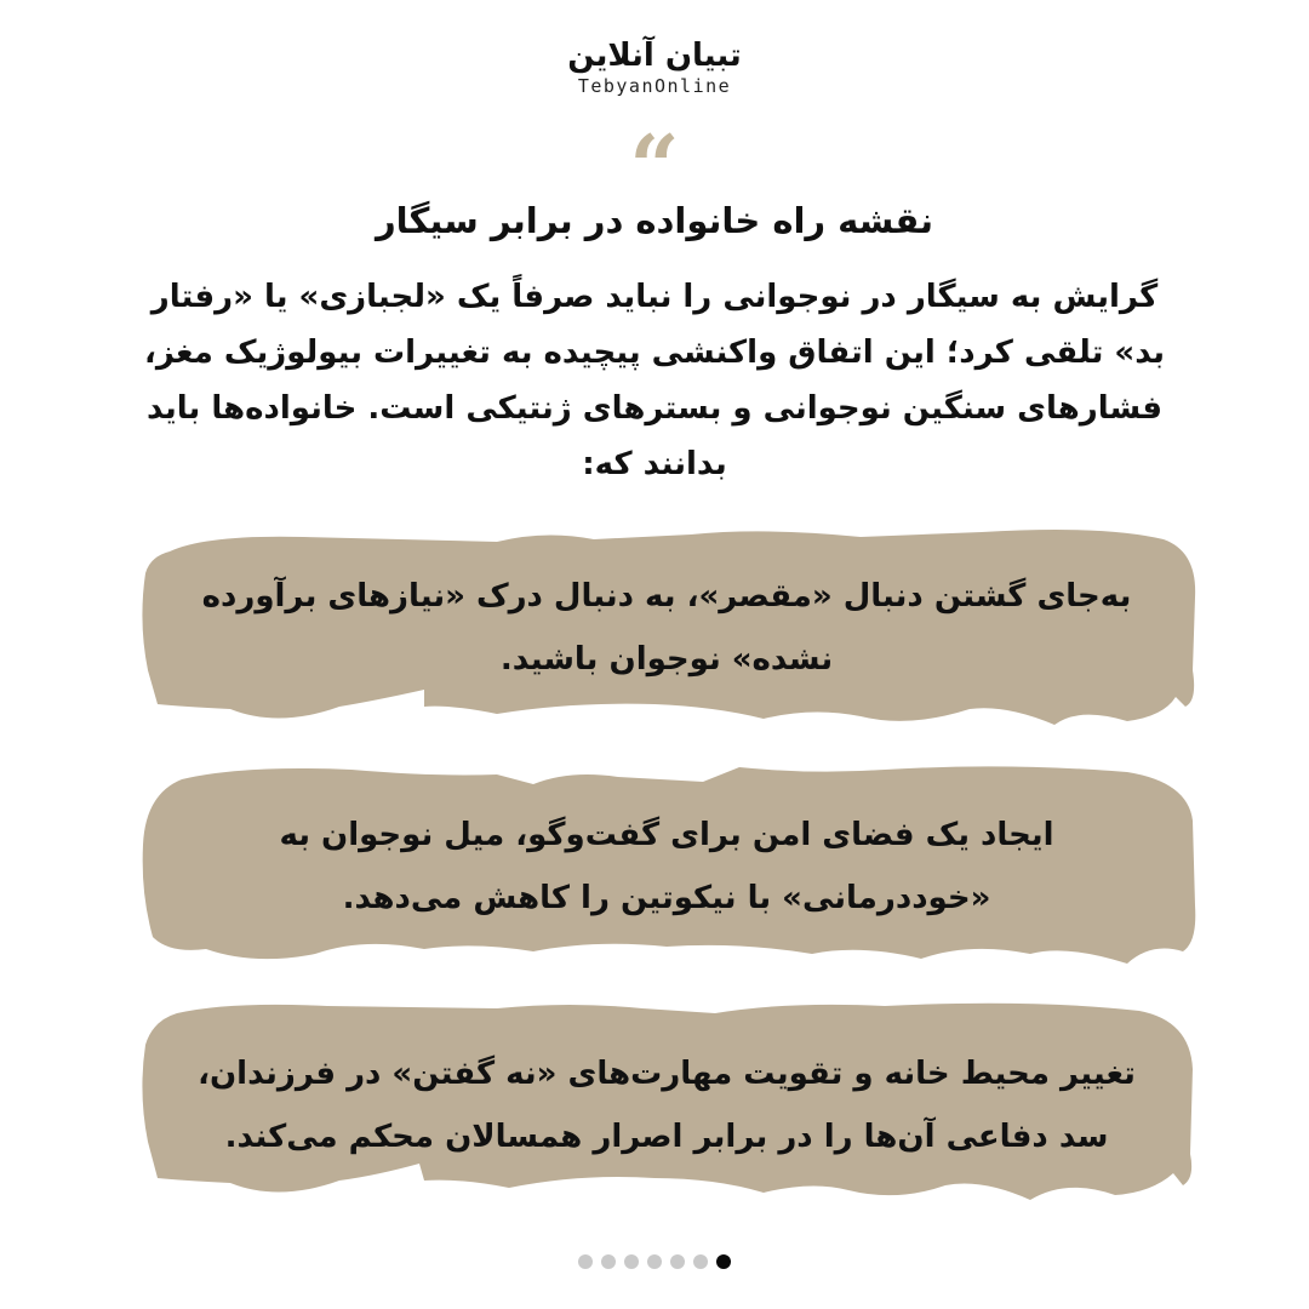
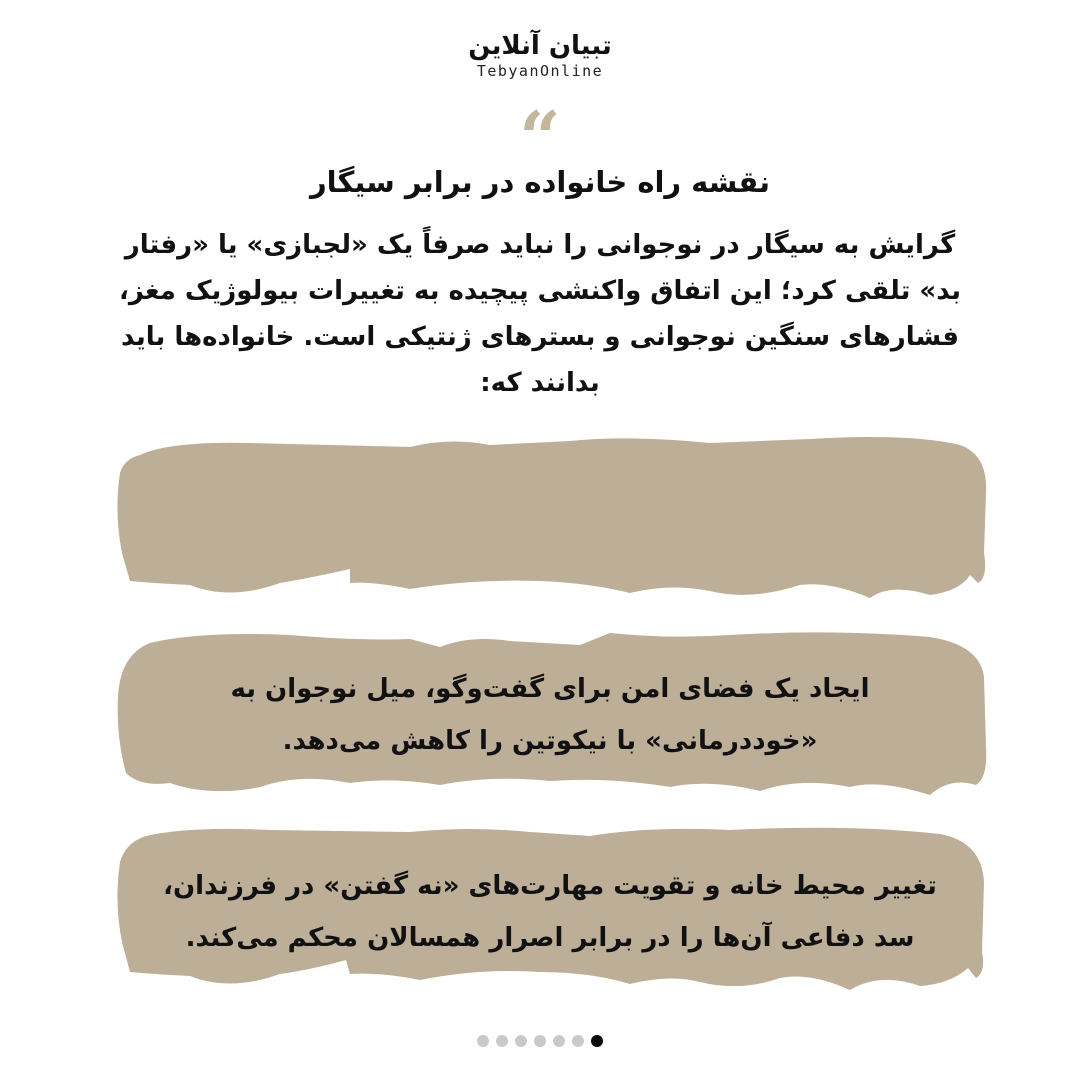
  تبیان آنلاین
  TebyanOnline
  “
  نقشه راه خانواده در برابر سیگار
  گرایش به سیگار در نوجوانی را نباید صرفاً یک «لجبازی» یا «رفتار بد» تلقی کرد؛ این اتفاق واکنشی پیچیده به تغییرات بیولوژیک مغز، فشارهای سنگین نوجوانی و بسترهای ژنتیکی است. خانواده‌ها باید بدانند که:
- به‌جای گشتن دنبال «مقصر»، به دنبال درک «نیازهای برآورده نشده» نوجوان باشید.
  ایجاد یک فضای امن برای گفت‌وگو، میل نوجوان به «خوددرمانی» با نیکوتین را کاهش میدهد.
  تغییر محیط خانه و تقویت مهارت‌های «نه گفتن» در فرزندان، سد دفاعی آن‌ها را در برابر اصرار همسالان محکم می‌کند.
